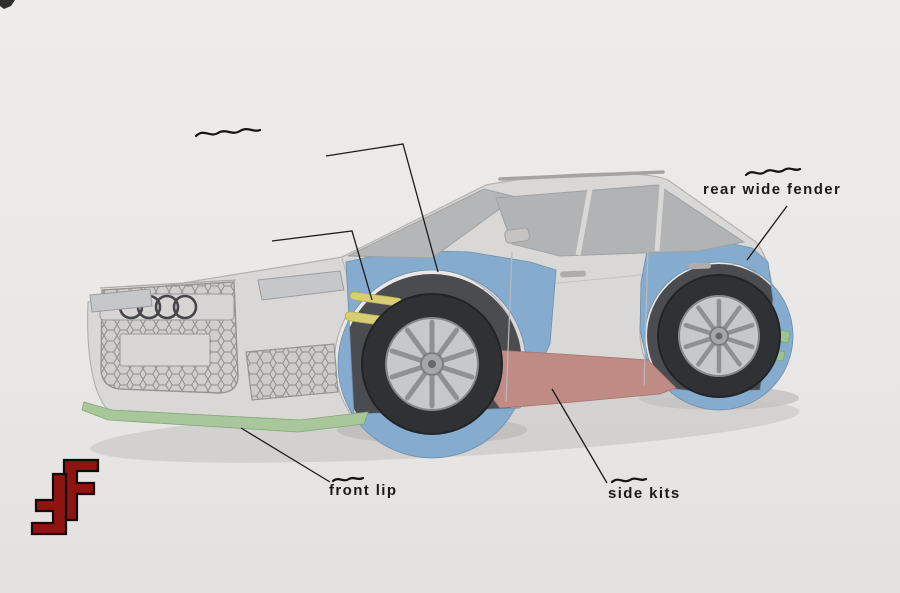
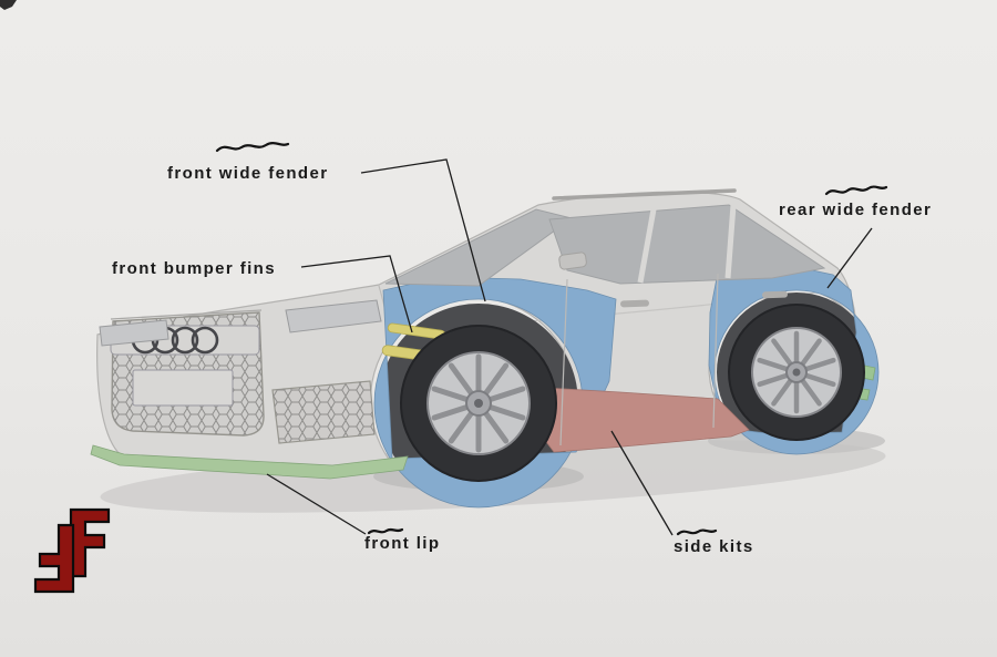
+ front wide fender
+ front bumper fins
  rear wide fender
  front lip
  side kits
